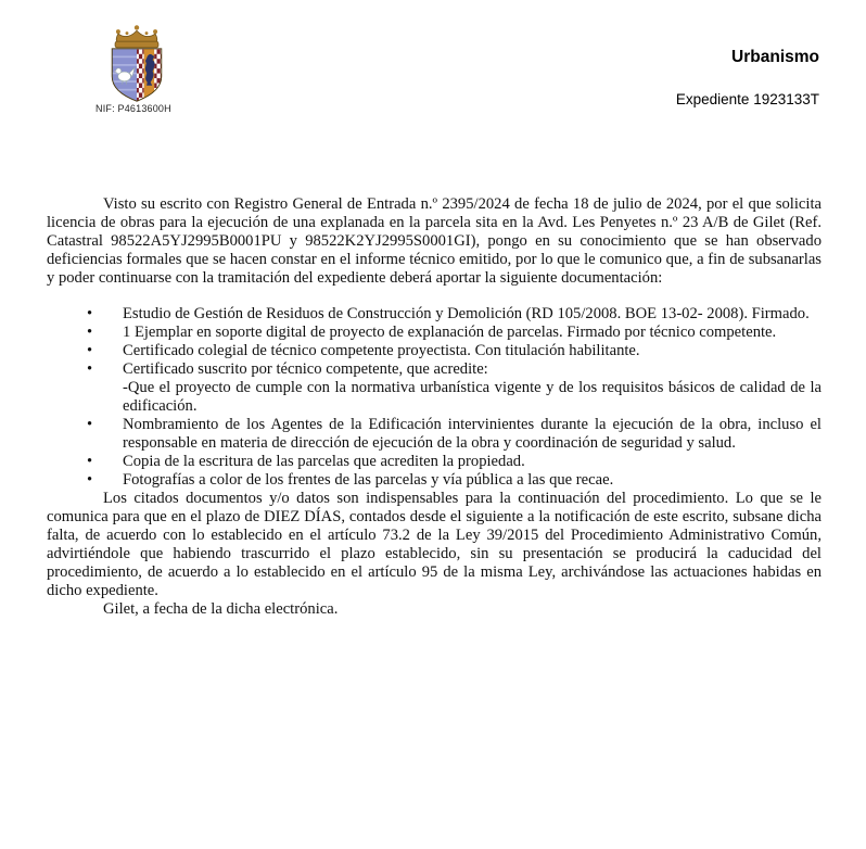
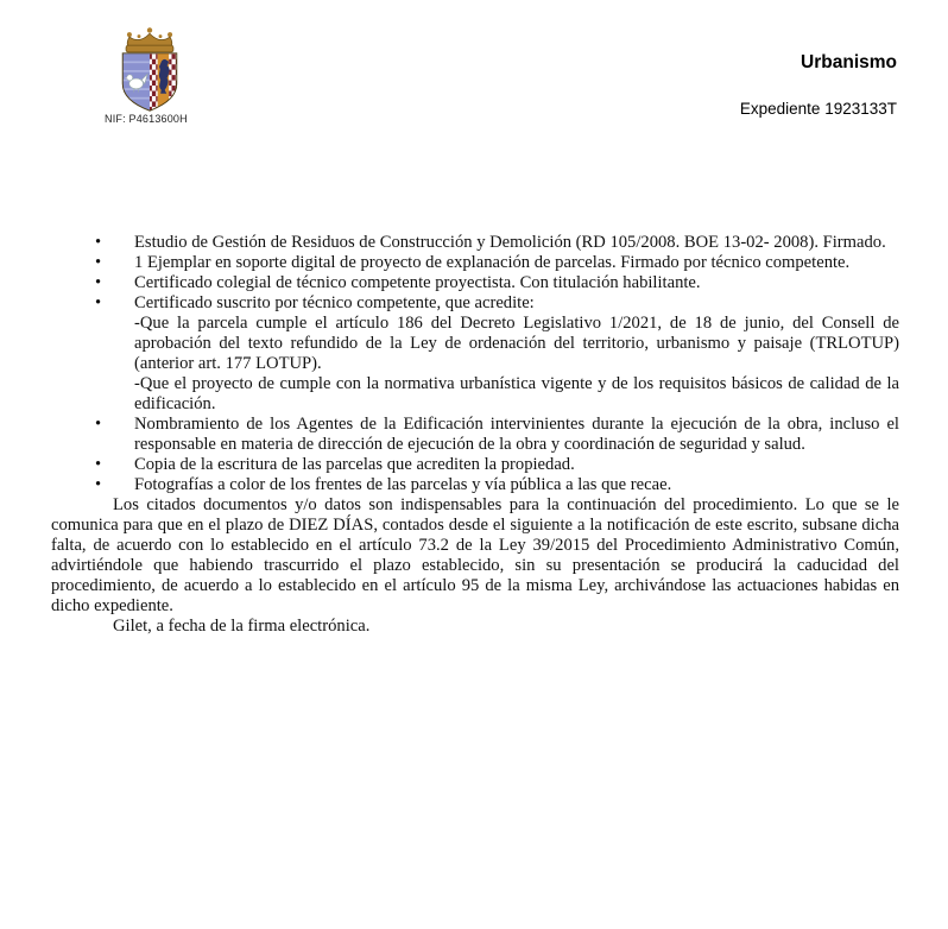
  NIF: P4613600H
  Urbanismo
  Expediente 1923133T
- Visto su escrito con Registro General de Entrada n.º 2395/2024 de fecha 18 de julio de 2024, por el que solicita licencia de obras para la ejecución de una explanada en la parcela sita en la Avd. Les Penyetes n.º 23 A/B de Gilet (Ref. Catastral 98522A5YJ2995B0001PU y 98522K2YJ2995S0001GI), pongo en su conocimiento que se han observado deficiencias formales que se hacen constar en el informe técnico emitido, por lo que le comunico que, a fin de subsanarlas y poder continuarse con la tramitación del expediente deberá aportar la siguiente documentación:
  Estudio de Gestión de Residuos de Construcción y Demolición (RD 105/2008. BOE 13-02- 2008). Firmado.
  1 Ejemplar en soporte digital de proyecto de explanación de parcelas. Firmado por técnico competente.
  Certificado colegial de técnico competente proyectista. Con titulación habilitante.
  Certificado suscrito por técnico competente, que acredite:
+ -Que la parcela cumple el artículo 186 del Decreto Legislativo 1/2021, de 18 de junio, del Consell de aprobación del texto refundido de la Ley de ordenación del territorio, urbanismo y paisaje (TRLOTUP) (anterior art. 177 LOTUP).
  -Que el proyecto de cumple con la normativa urbanística vigente y de los requisitos básicos de calidad de la edificación.
  Nombramiento de los Agentes de la Edificación intervinientes durante la ejecución de la obra, incluso el responsable en materia de dirección de ejecución de la obra y coordinación de seguridad y salud.
  Copia de la escritura de las parcelas que acrediten la propiedad.
  Fotografías a color de los frentes de las parcelas y vía pública a las que recae.
  Los citados documentos y/o datos son indispensables para la continuación del procedimiento. Lo que se le comunica para que en el plazo de DIEZ DÍAS, contados desde el siguiente a la notificación de este escrito, subsane dicha falta, de acuerdo con lo establecido en el artículo 73.2 de la Ley 39/2015 del Procedimiento Administrativo Común, advirtiéndole que habiendo trascurrido el plazo establecido, sin su presentación se producirá la caducidad del procedimiento, de acuerdo a lo establecido en el artículo 95 de la misma Ley, archivándose las actuaciones habidas en dicho expediente.
- Gilet, a fecha de la dicha electrónica.
+ Gilet, a fecha de la firma electrónica.
